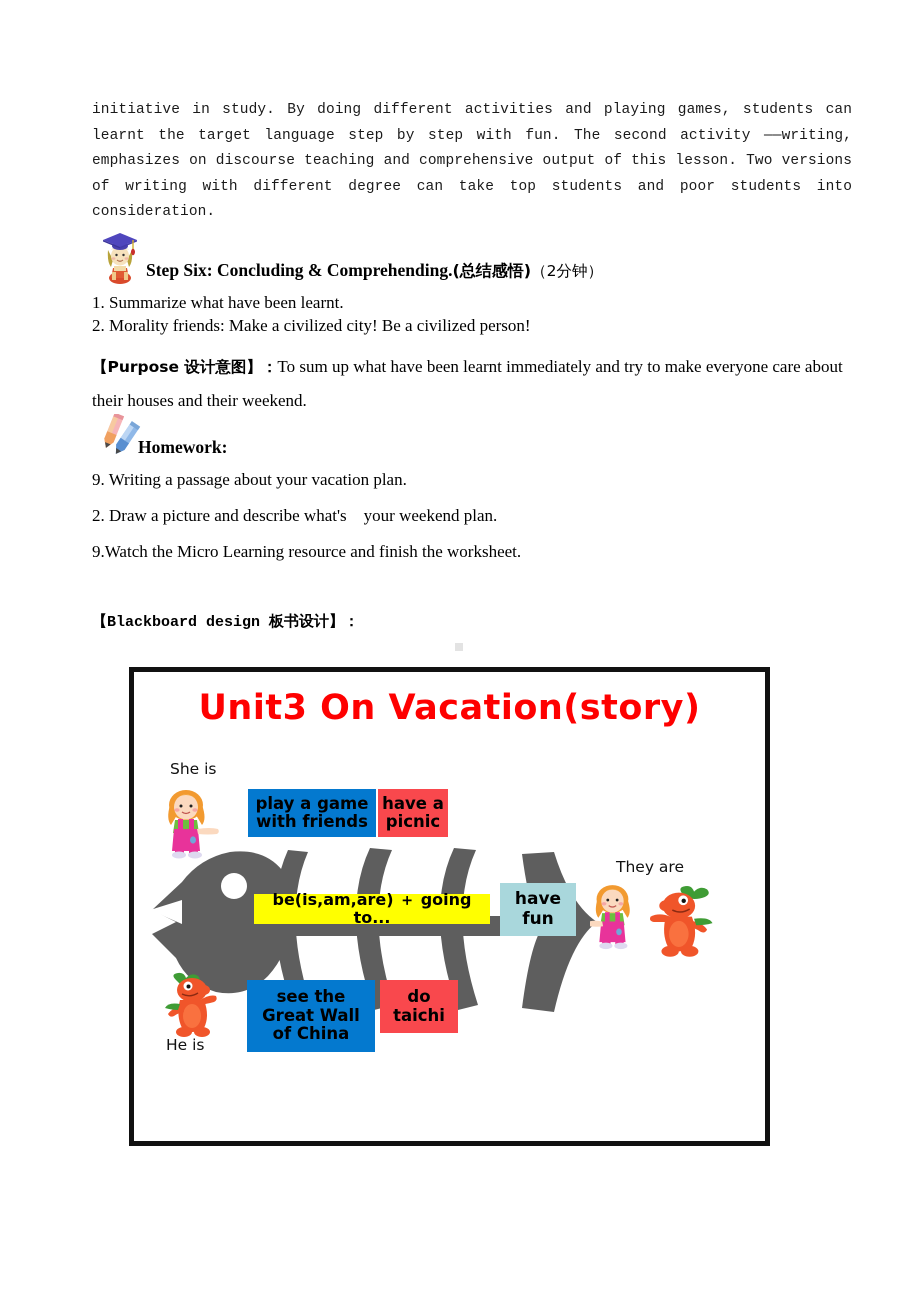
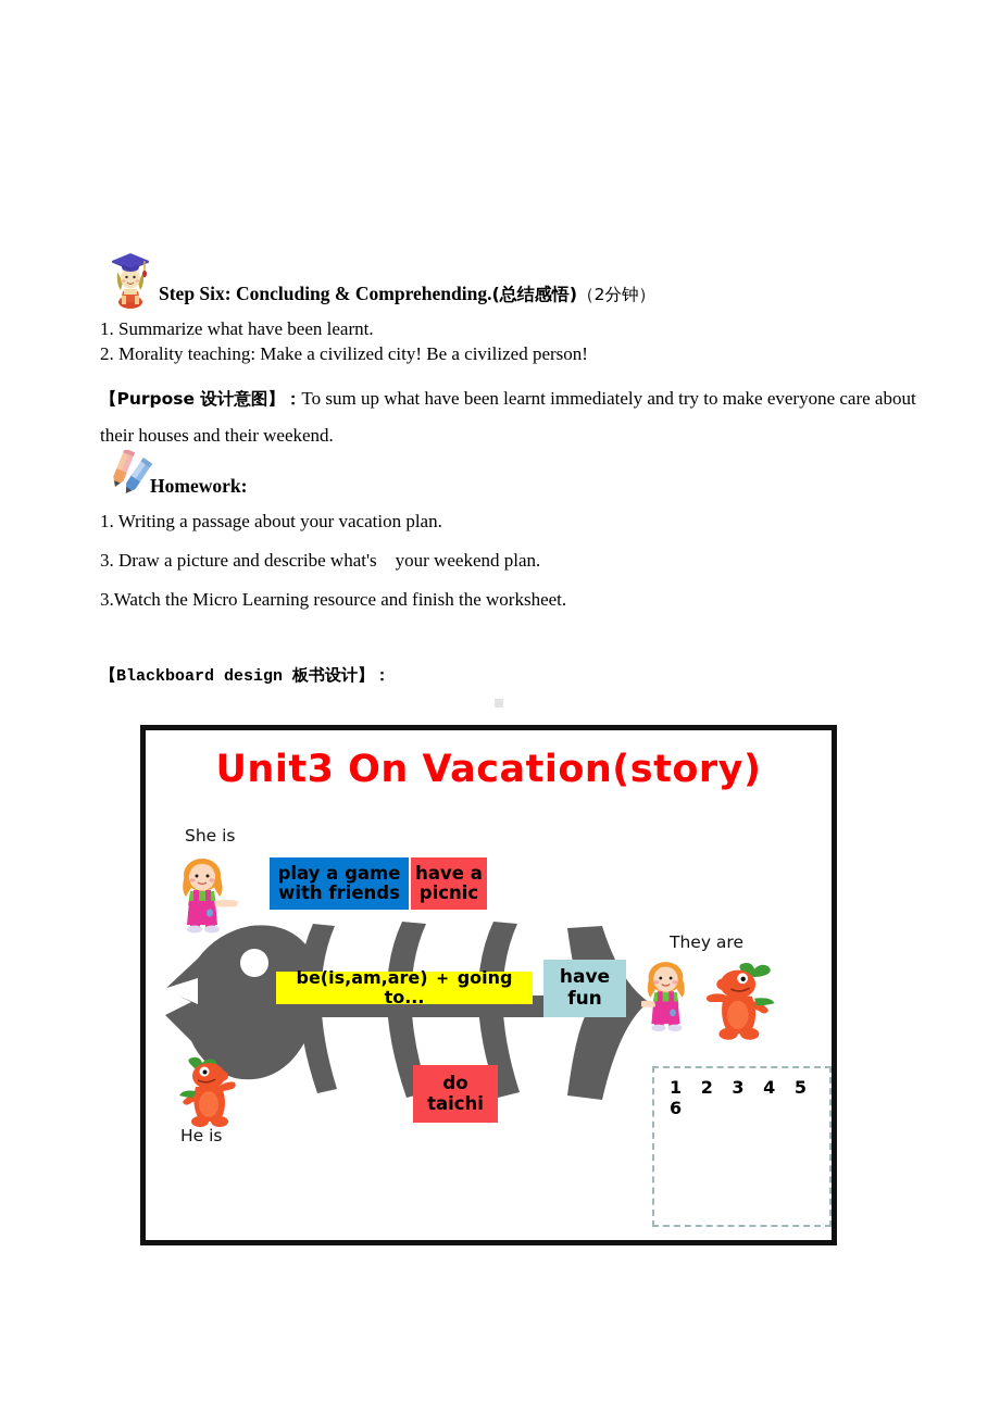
- initiative in study. By doing different activities and playing games, students can learnt the target language step by step with fun. The second activity ——writing, emphasizes on discourse teaching and comprehensive output of this lesson. Two versions of writing with different degree can take top students and poor students into consideration.
  Step Six: Concluding & Comprehending.(总结感悟)（2分钟）
  1. Summarize what have been learnt.
- 2. Morality friends: Make a civilized city! Be a civilized person!
+ 2. Morality teaching: Make a civilized city! Be a civilized person!
  【Purpose 设计意图】：To sum up what have been learnt immediately and try to make everyone care about their houses and their weekend.
  Homework:
- 9. Writing a passage about your vacation plan.
+ 1. Writing a passage about your vacation plan.
- 2. Draw a picture and describe what's your weekend plan.
+ 3. Draw a picture and describe what's your weekend plan.
- 9.Watch the Micro Learning resource and finish the worksheet.
+ 3.Watch the Micro Learning resource and finish the worksheet.
  【Blackboard design 板书设计】：
  Unit3 On Vacation(story)
  play a game
  with friends
  have a
  picnic
  be(is,am,are) ＋ going to...
  have
  fun
- see the
- Great Wall
- of China
  do
  taichi
  She is
  He is
  They are
+ 1 2 3 4 5 6
